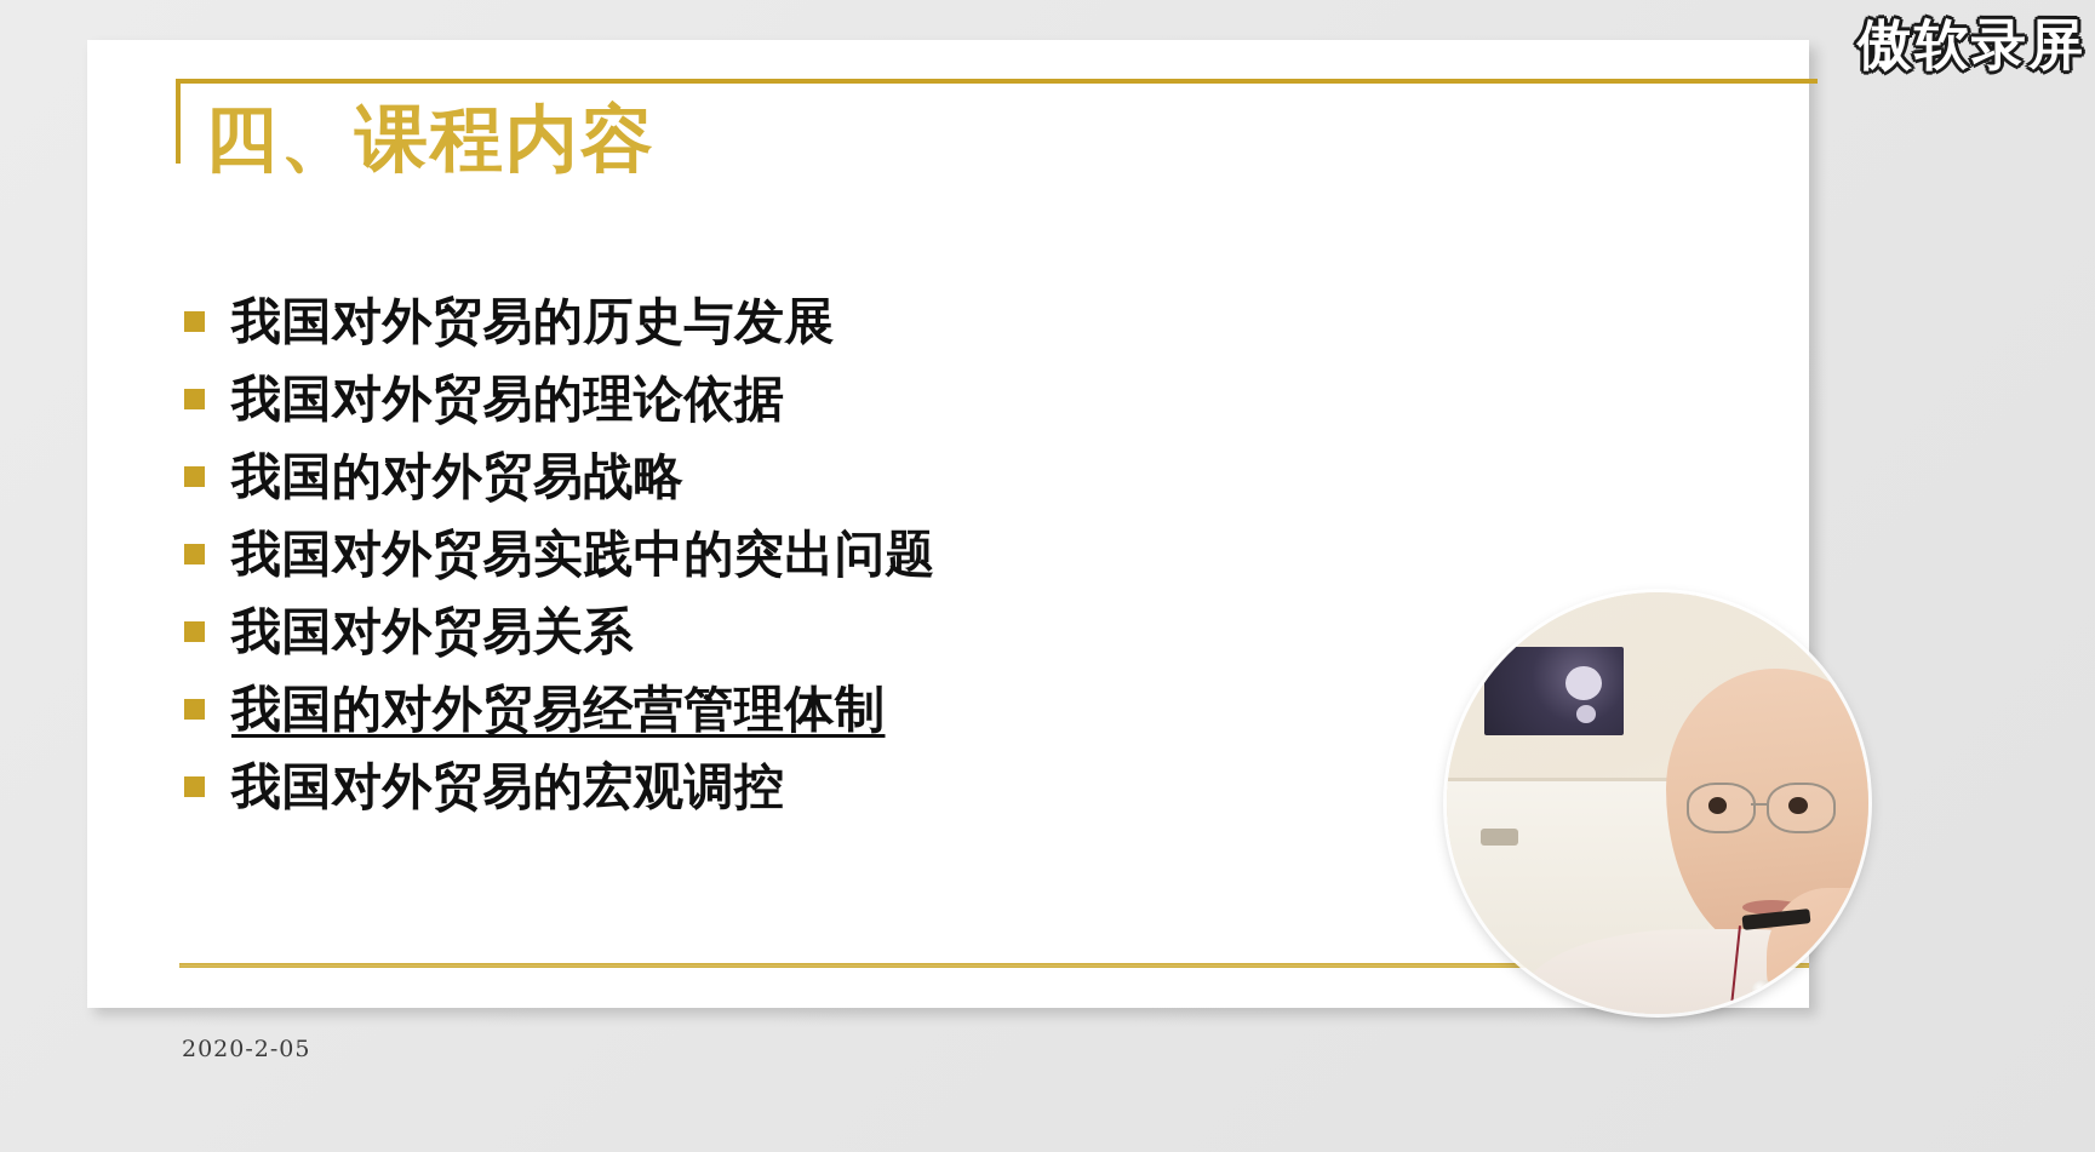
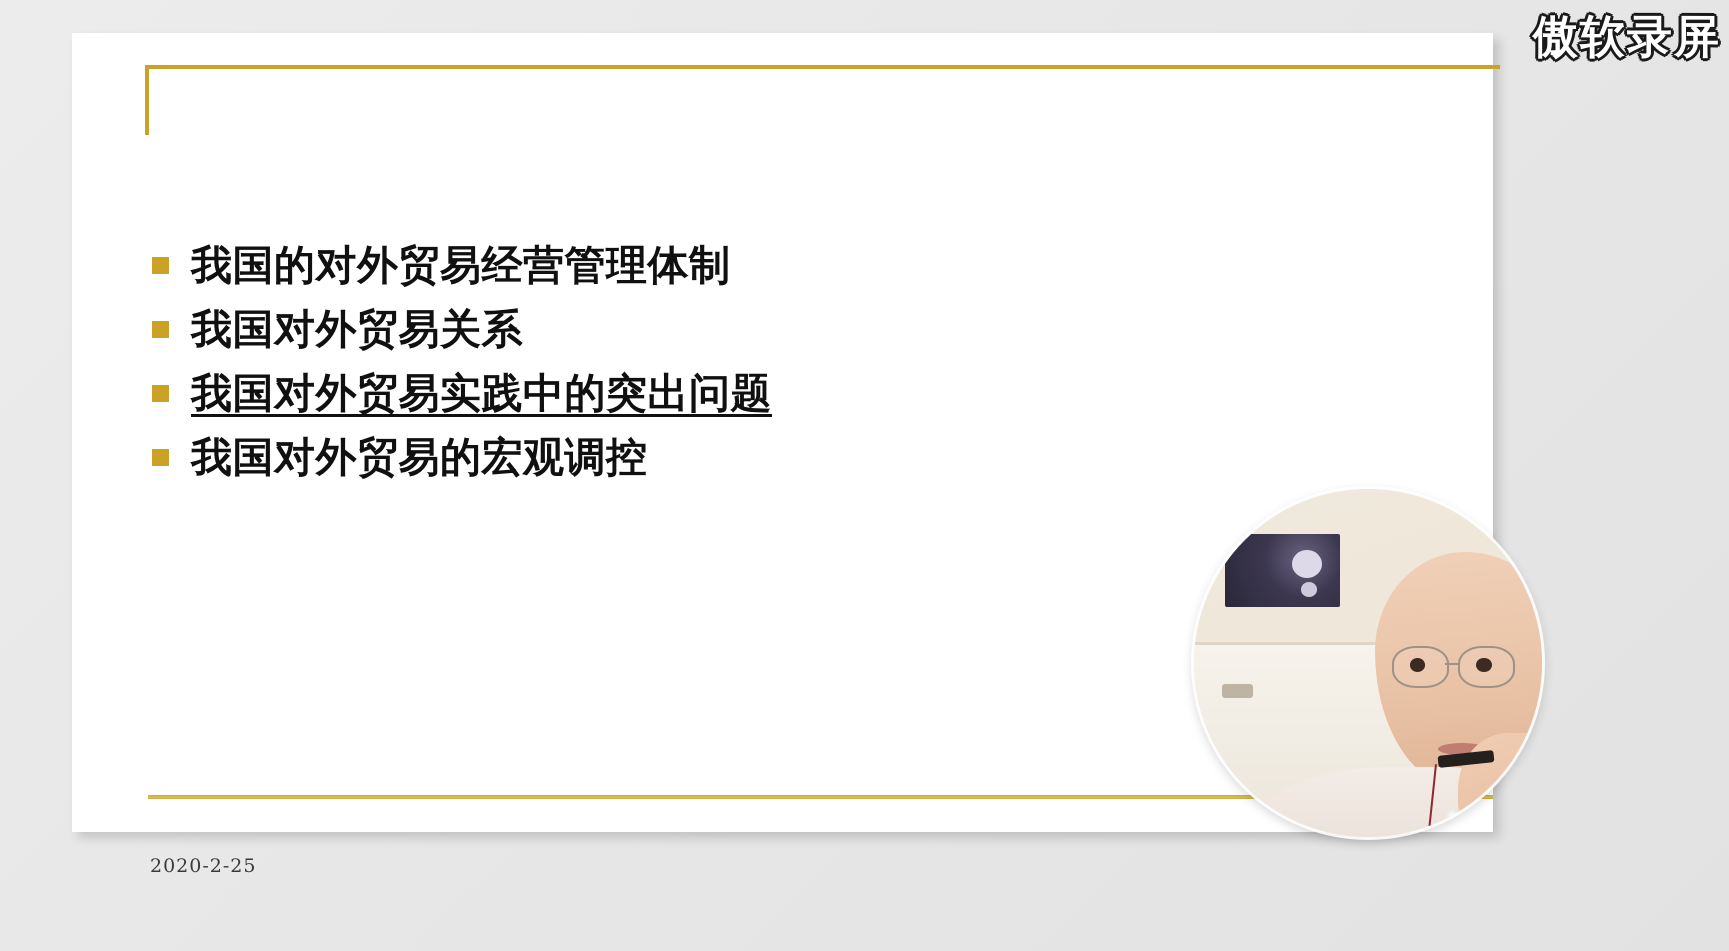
- 四、课程内容
- 我国对外贸易的历史与发展
- 我国对外贸易的理论依据
- 我国的对外贸易战略
- 我国对外贸易实践中的突出问题
+ 我国的对外贸易经营管理体制
  我国对外贸易关系
- 我国的对外贸易经营管理体制
+ 我国对外贸易实践中的突出问题
  我国对外贸易的宏观调控
- 2020-2-05
+ 2020-2-25
  傲软录屏
